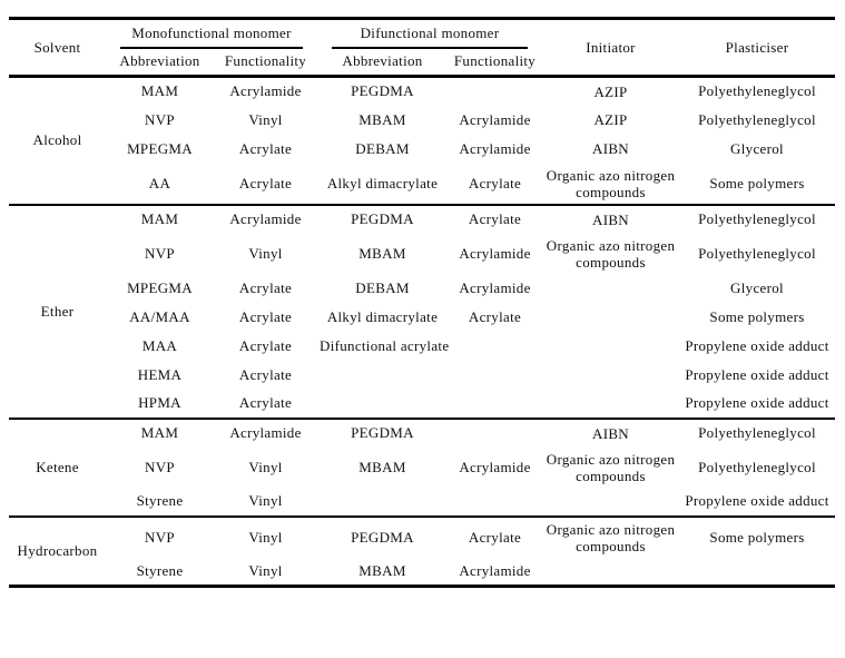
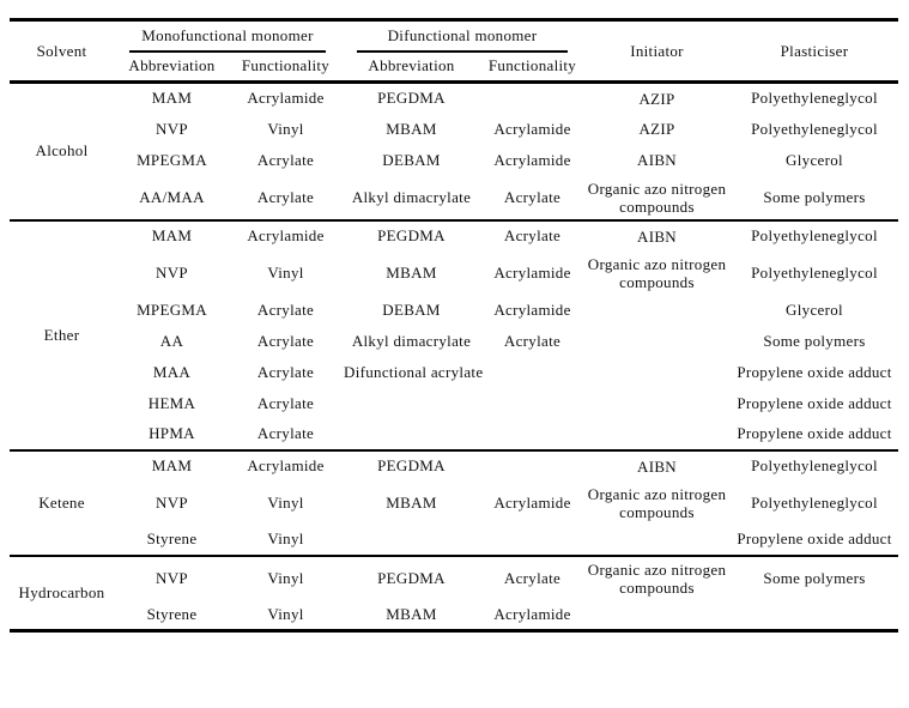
  Solvent	Monofunctional monomer	Difunctional monomer	Initiator	Plasticiser
  Abbreviation	Functionality	Abbreviation	Functionality
  Alcohol	MAM	Acrylamide	PEGDMA		AZIP	Polyethyleneglycol
  NVP	Vinyl	MBAM	Acrylamide	AZIP	Polyethyleneglycol
  MPEGMA	Acrylate	DEBAM	Acrylamide	AIBN	Glycerol
- AA	Acrylate	Alkyl dimacrylate	Acrylate	Organic azo nitrogen compounds	Some polymers
+ AA/MAA	Acrylate	Alkyl dimacrylate	Acrylate	Organic azo nitrogen compounds	Some polymers
  Ether	MAM	Acrylamide	PEGDMA	Acrylate	AIBN	Polyethyleneglycol
  NVP	Vinyl	MBAM	Acrylamide	Organic azo nitrogen compounds	Polyethyleneglycol
  MPEGMA	Acrylate	DEBAM	Acrylamide		Glycerol
- AA/MAA	Acrylate	Alkyl dimacrylate	Acrylate		Some polymers
+ AA	Acrylate	Alkyl dimacrylate	Acrylate		Some polymers
  MAA	Acrylate	Difunctional acrylate			Propylene oxide adduct
  HEMA	Acrylate				Propylene oxide adduct
  HPMA	Acrylate				Propylene oxide adduct
  Ketene	MAM	Acrylamide	PEGDMA		AIBN	Polyethyleneglycol
  NVP	Vinyl	MBAM	Acrylamide	Organic azo nitrogen compounds	Polyethyleneglycol
  Styrene	Vinyl				Propylene oxide adduct
  Hydrocarbon	NVP	Vinyl	PEGDMA	Acrylate	Organic azo nitrogen compounds	Some polymers
  Styrene	Vinyl	MBAM	Acrylamide
